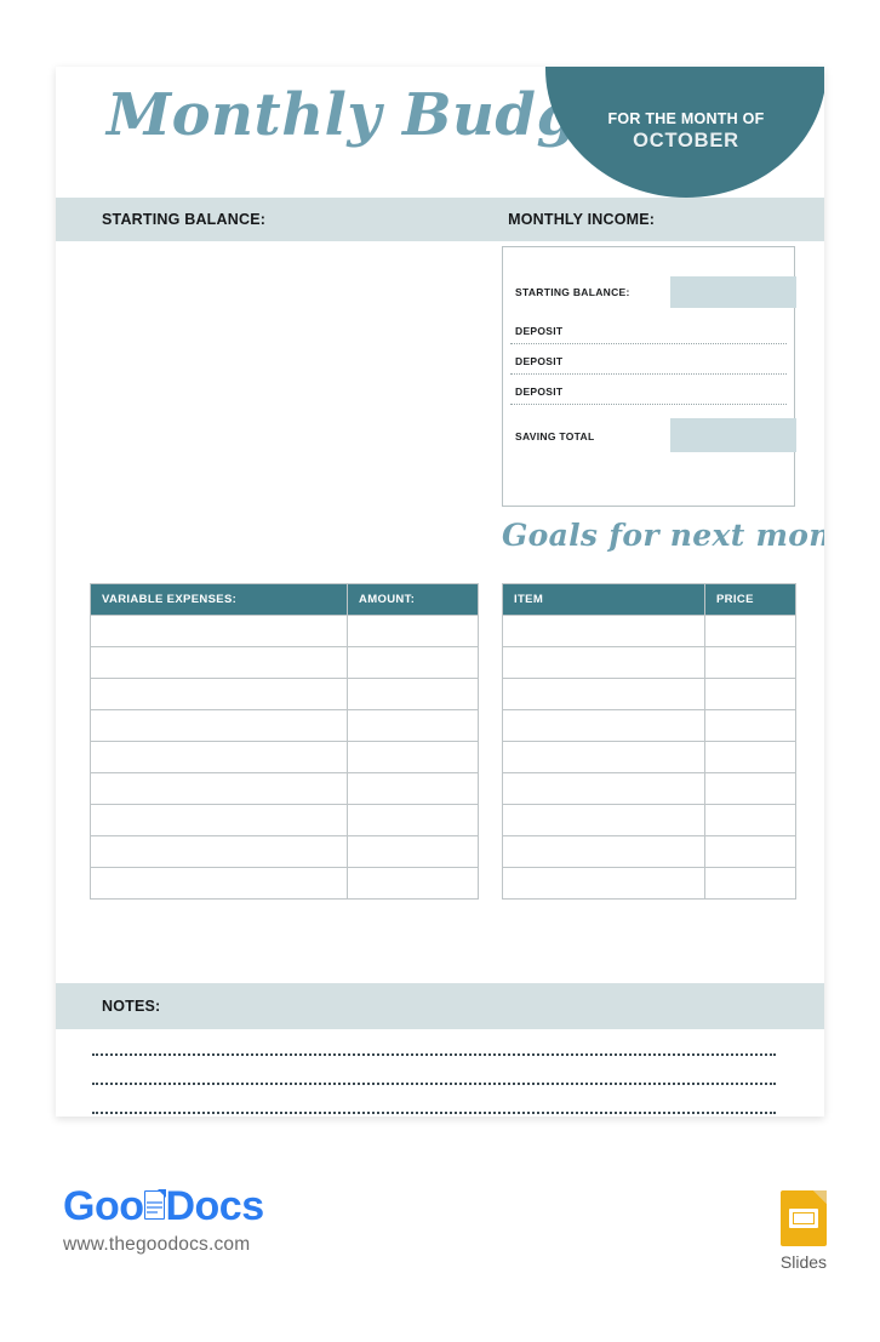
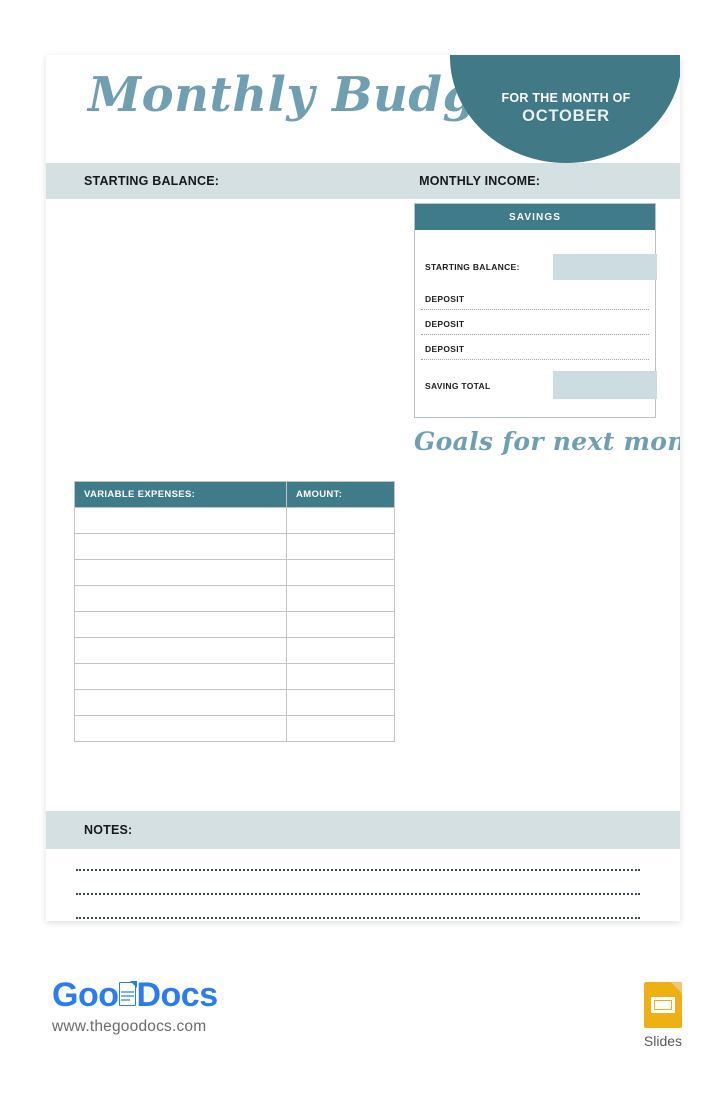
  Monthly Bud
  FOR THE MONTH OF
  OCTOBER
  STARTING BALANCE:
  MONTHLY INCOME:
+ SAVINGS
  STARTING BALANCE:
  DEPOSIT
  DEPOSIT
  DEPOSIT
  SAVING TOTAL
  Goals for next mon
  VARIABLE EXPENSES:	AMOUNT:
- ITEM	PRICE
  NOTES:
  Goo
  Docs
  www.thegoodocs.com
  Slides
